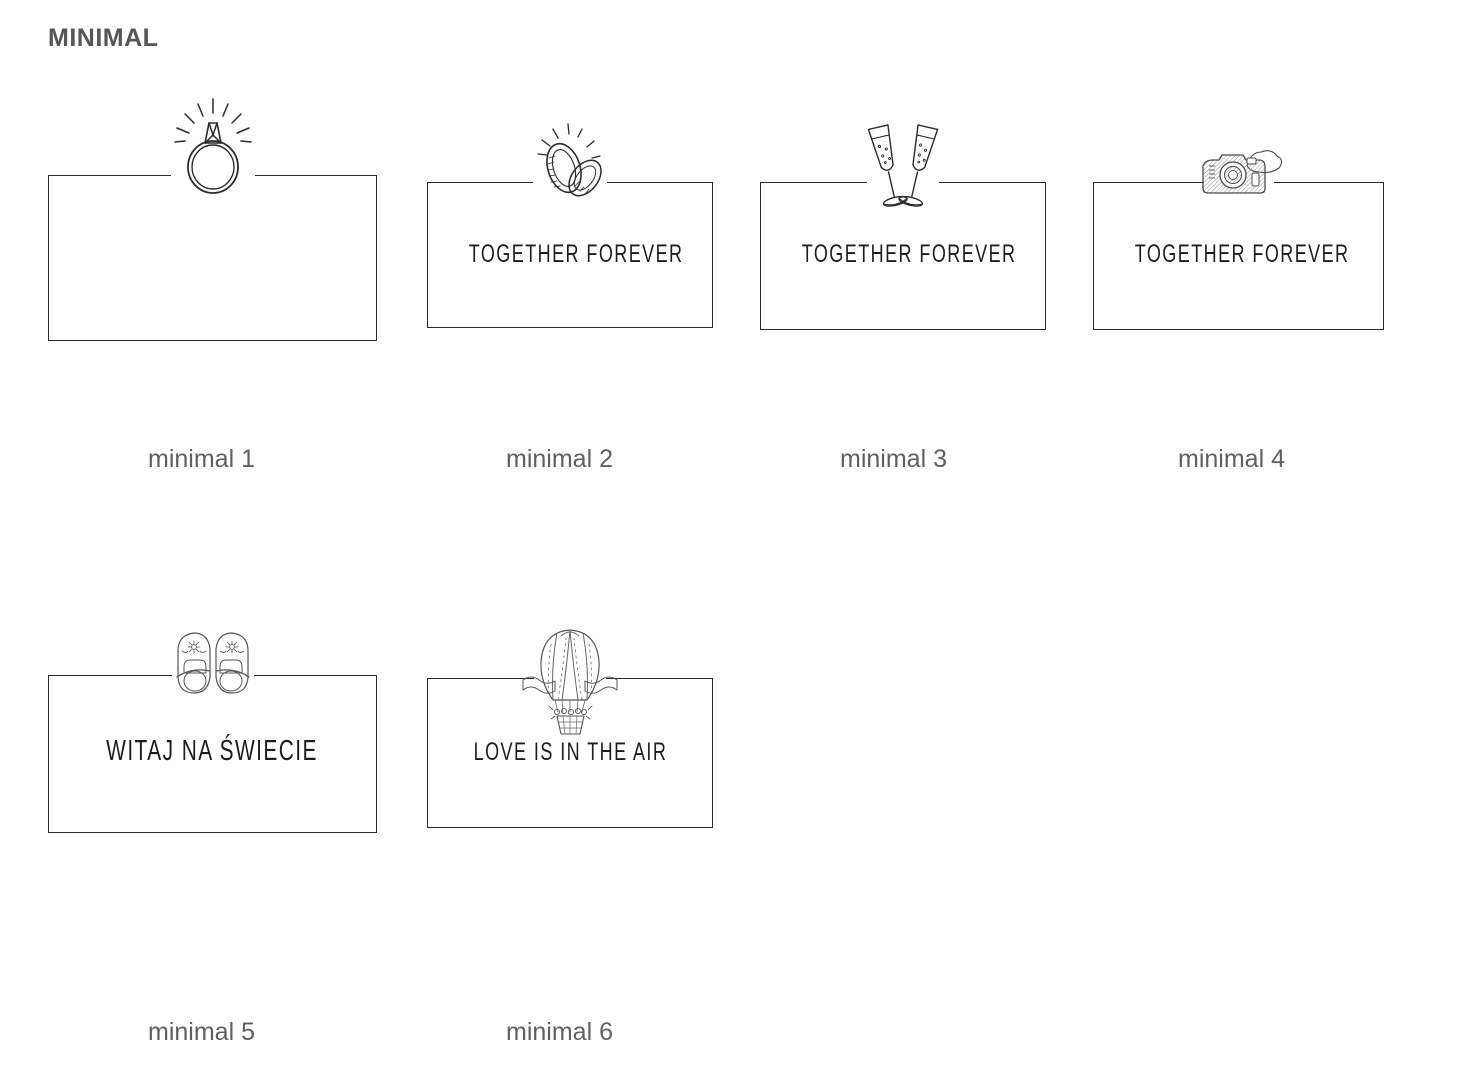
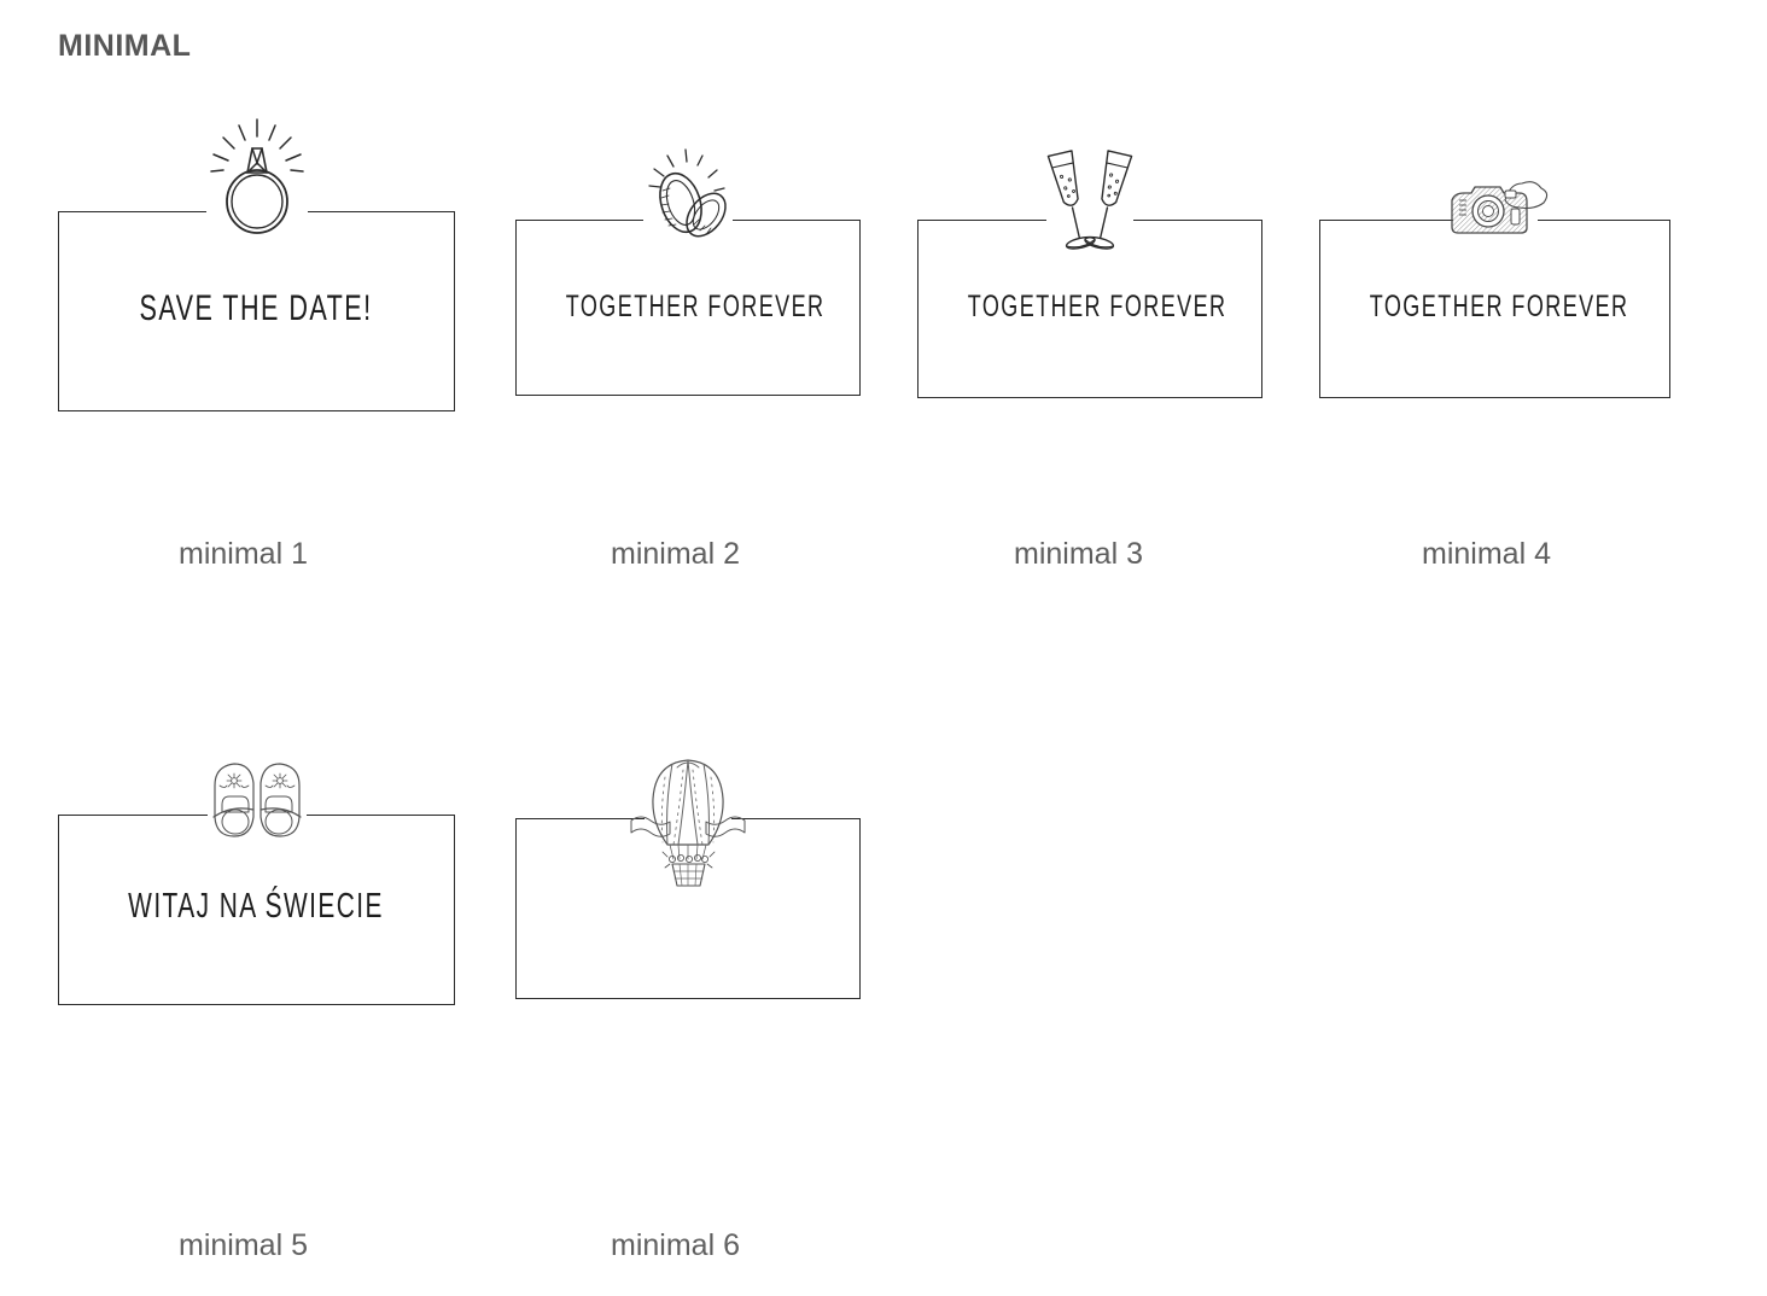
  MINIMAL
+ SAVE THE DATE!
  minimal 1
  TOGETHER FOREVER
  minimal 2
  TOGETHER FOREVER
  minimal 3
  TOGETHER FOREVER
  minimal 4
  WITAJ NA ŚWIECIE
  minimal 5
- LOVE IS IN THE AIR
  minimal 6
